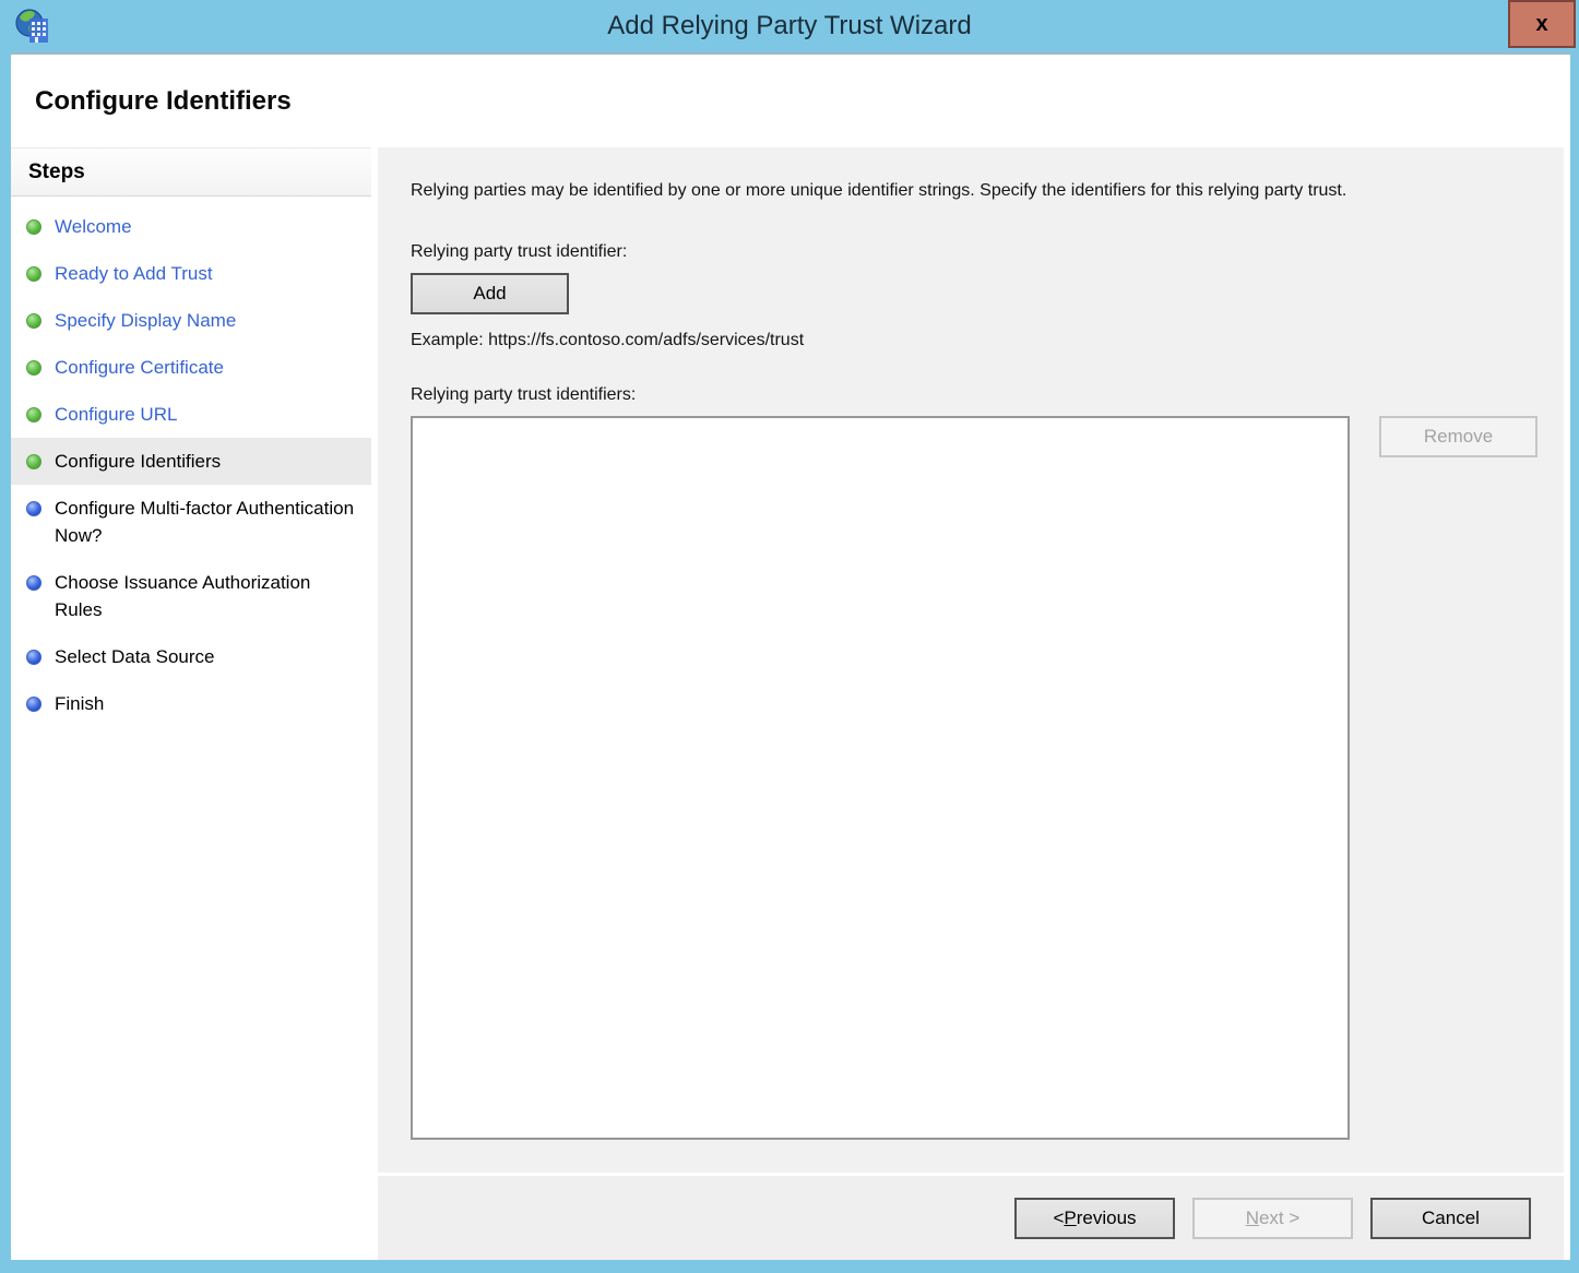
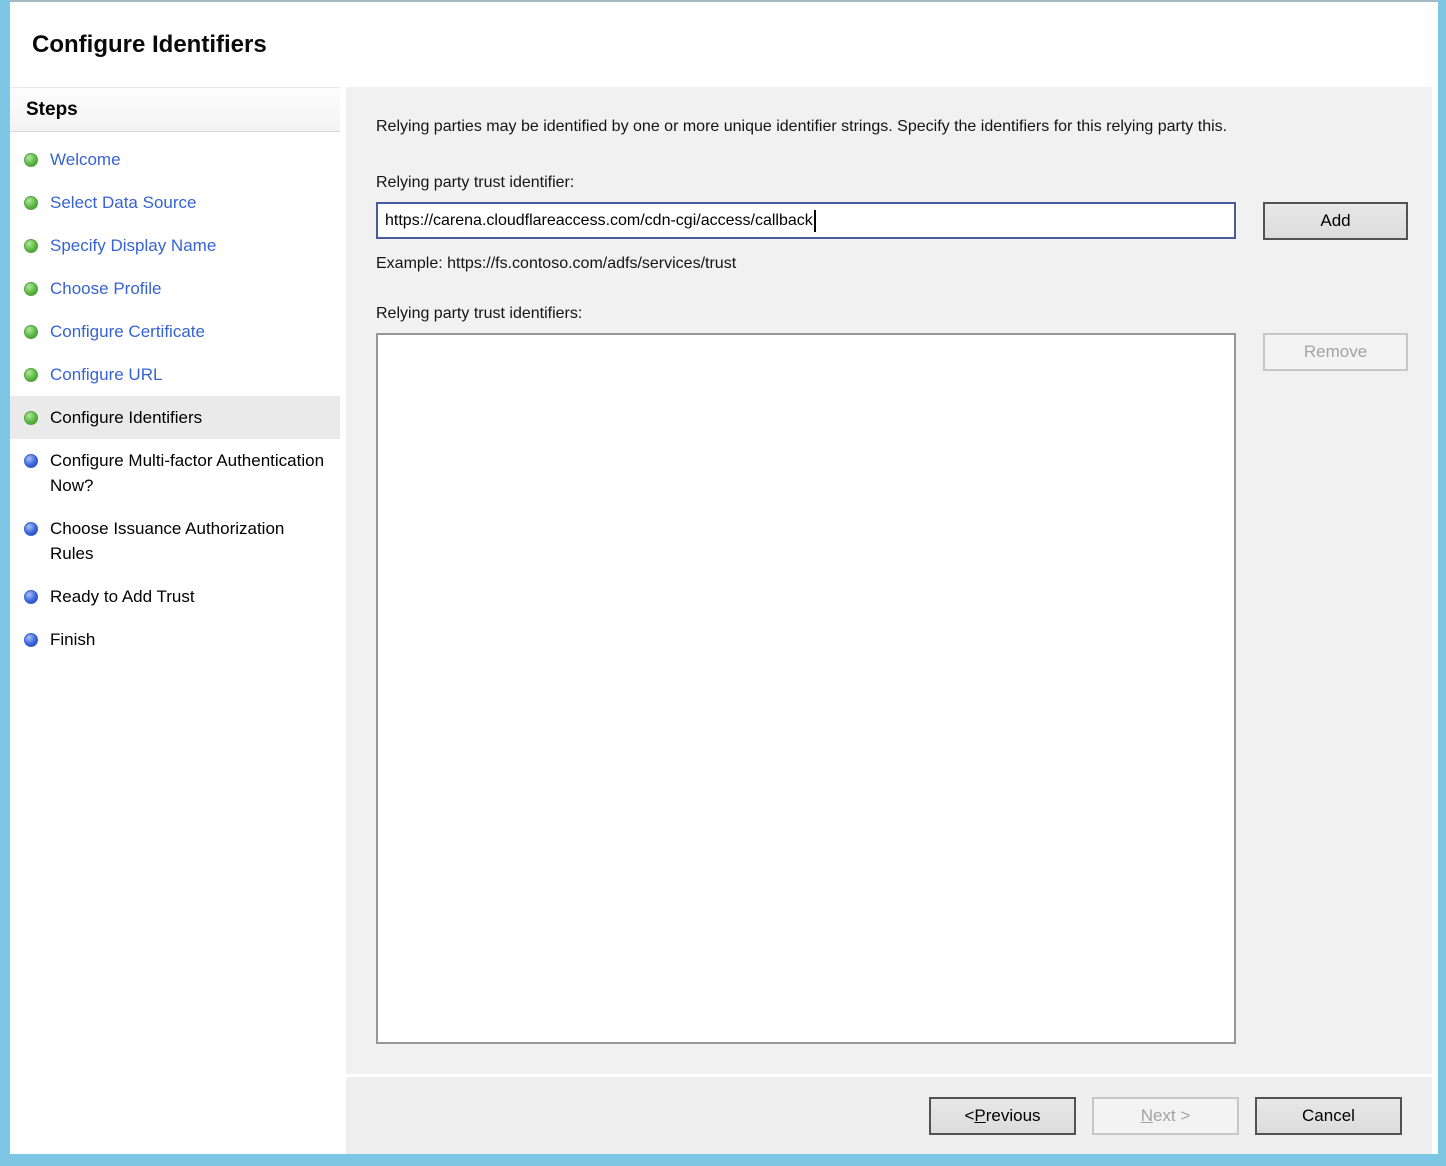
- Add Relying Party Trust Wizard
- x
  Configure Identifiers
  Steps
  Welcome
- Ready to Add Trust
+ Select Data Source
  Specify Display Name
+ Choose Profile
  Configure Certificate
  Configure URL
  Configure Identifiers
  Configure Multi-factor Authentication Now?
  Choose Issuance Authorization Rules
- Select Data Source
+ Ready to Add Trust
  Finish
- Relying parties may be identified by one or more unique identifier strings. Specify the identifiers for this relying party trust.
+ Relying parties may be identified by one or more unique identifier strings. Specify the identifiers for this relying party this.
  Relying party trust identifier:
+ https://carena.cloudflareaccess.com/cdn-cgi/access/callback
  Add
  Example: https://fs.contoso.com/adfs/services/trust
  Relying party trust identifiers:
  Remove
  <
  P
  revious
  N
  ext >
  Cancel
